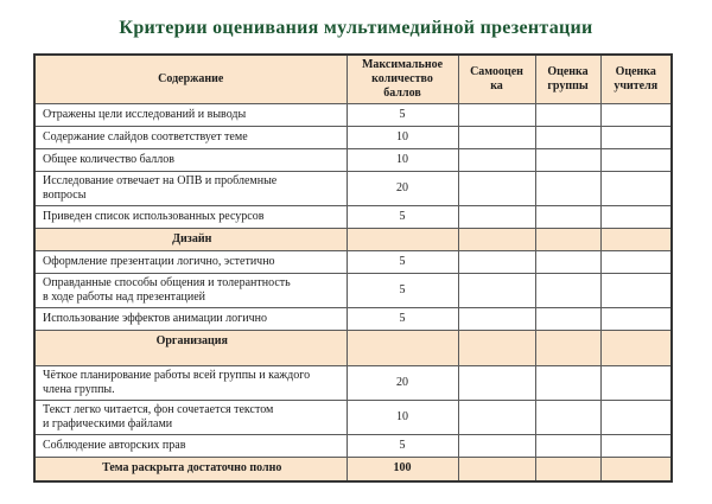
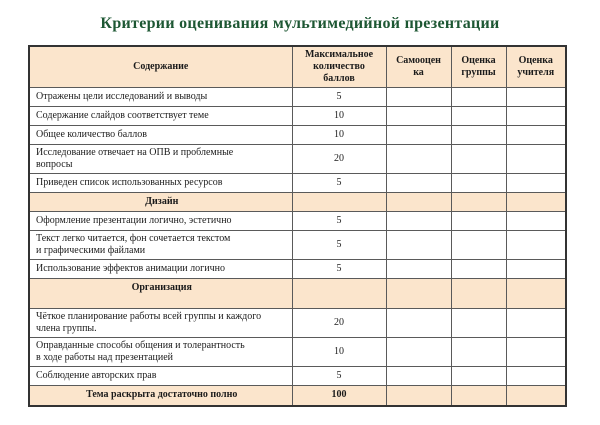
  Критерии оценивания мультимедийной презентации
  Содержание	Максимальное количество баллов	Самооцен ка	Оценка группы	Оценка учителя
  Отражены цели исследований и выводы	5
  Содержание слайдов соответствует теме	10
  Общее количество баллов	10
  Исследование отвечает на ОПВ и проблемные вопросы	20
  Приведен список использованных ресурсов	5
  Дизайн
  Оформление презентации логично, эстетично	5
- Оправданные способы общения и толерантность в ходе работы над презентацией	5
+ Текст легко читается, фон сочетается текстом и графическими файлами	5
  Использование эффектов анимации логично	5
  Организация
  Чёткое планирование работы всей группы и каждого члена группы.	20
- Текст легко читается, фон сочетается текстом и графическими файлами	10
+ Оправданные способы общения и толерантность в ходе работы над презентацией	10
  Соблюдение авторских прав	5
  Тема раскрыта достаточно полно	100
